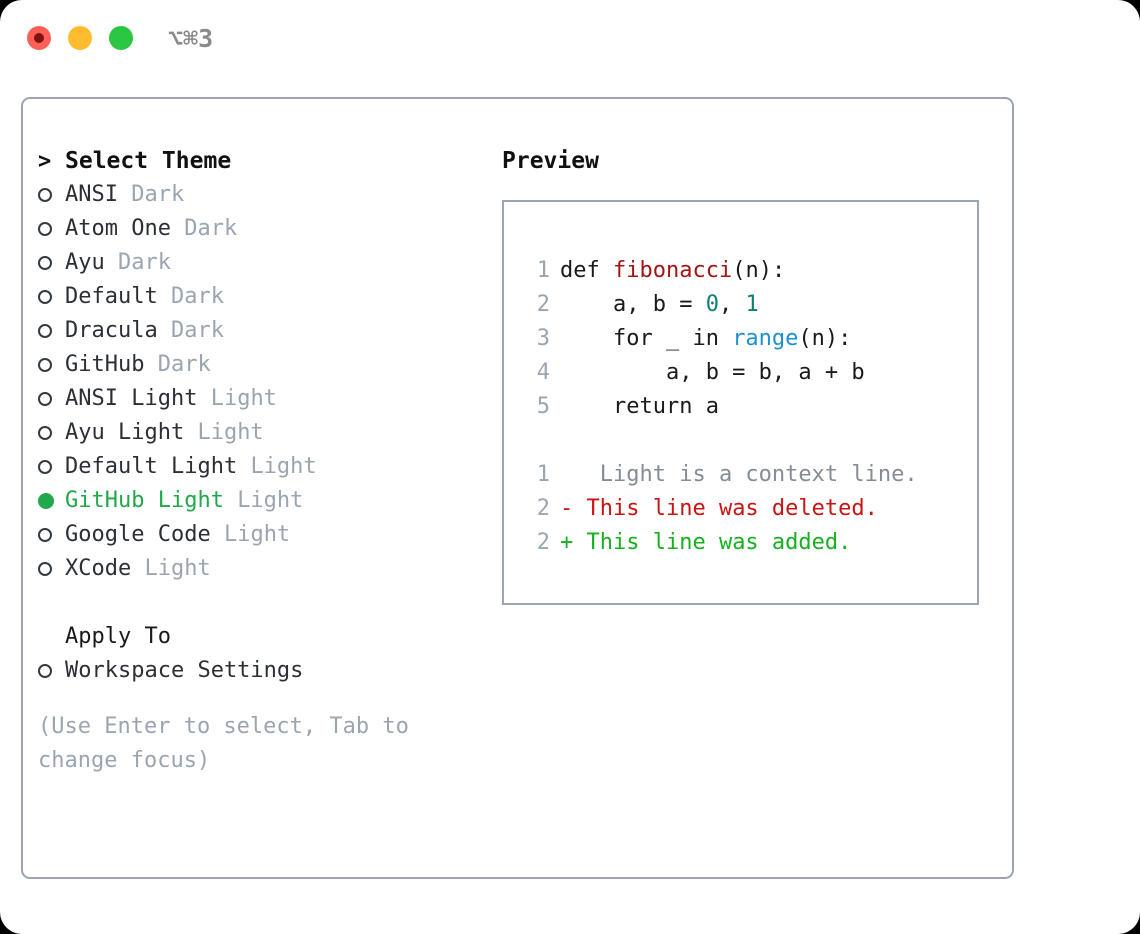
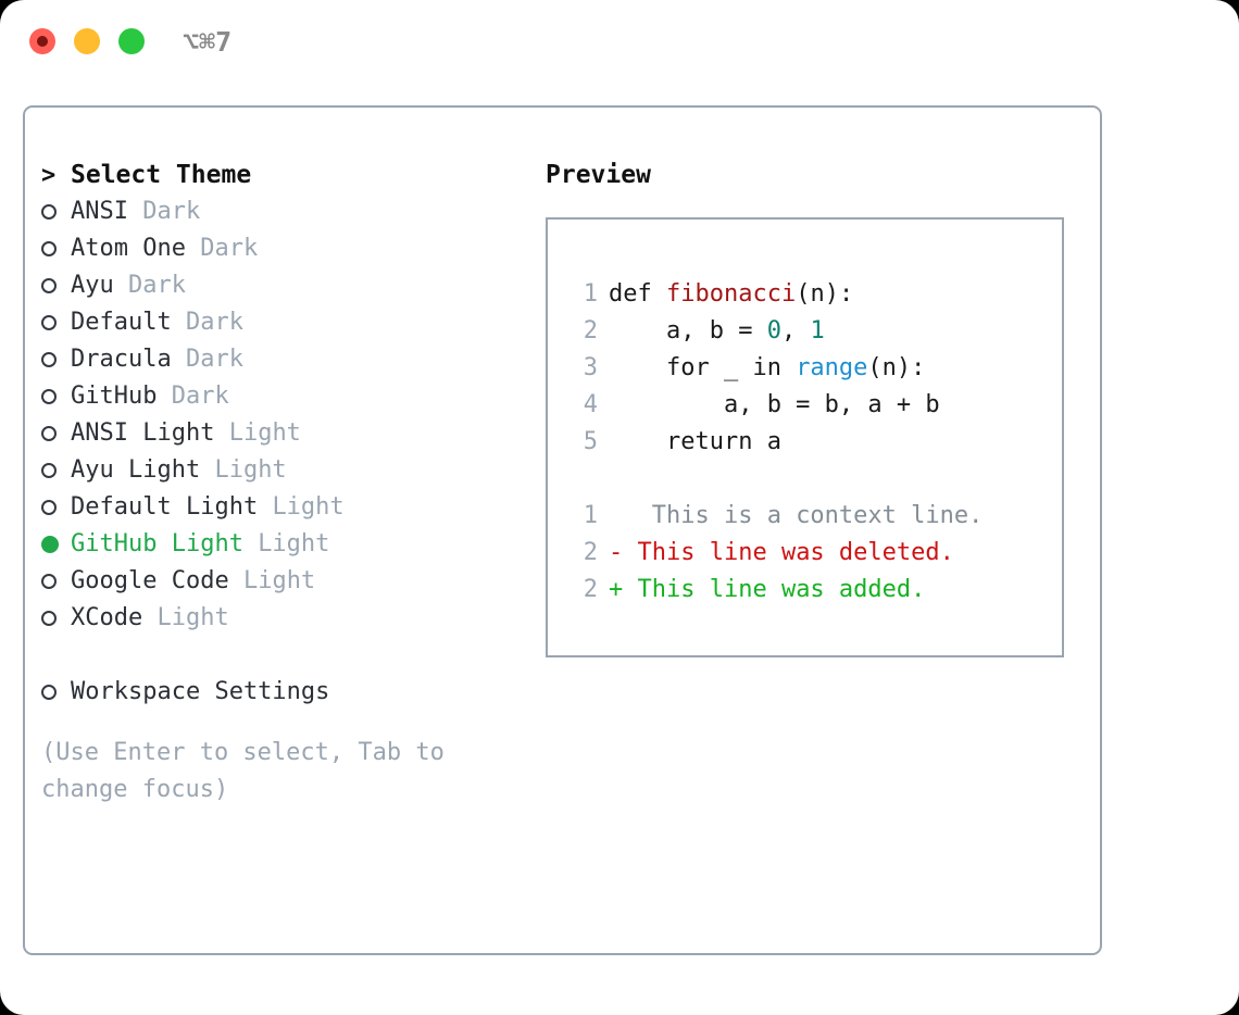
- ⌥⌘3
+ ⌥⌘7
  >
  Select Theme
  ANSI
  Dark
  Atom One
  Dark
  Ayu
  Dark
  Default
  Dark
  Dracula
  Dark
  GitHub
  Dark
  ANSI Light
  Light
  Ayu Light
  Light
  Default Light
  Light
  GitHub Light
  Light
  Google Code
  Light
  XCode
  Light
- Apply To
  Workspace Settings
  (Use Enter to select, Tab to change focus)
  Preview
  1 def fibonacci(n):
  2 a, b = 0, 1
  3 for _ in range(n):
  4 a, b = b, a + b
  5 return a
- 1 Light is a context line.
+ 1 This is a context line.
  2 - This line was deleted.
  2 + This line was added.
